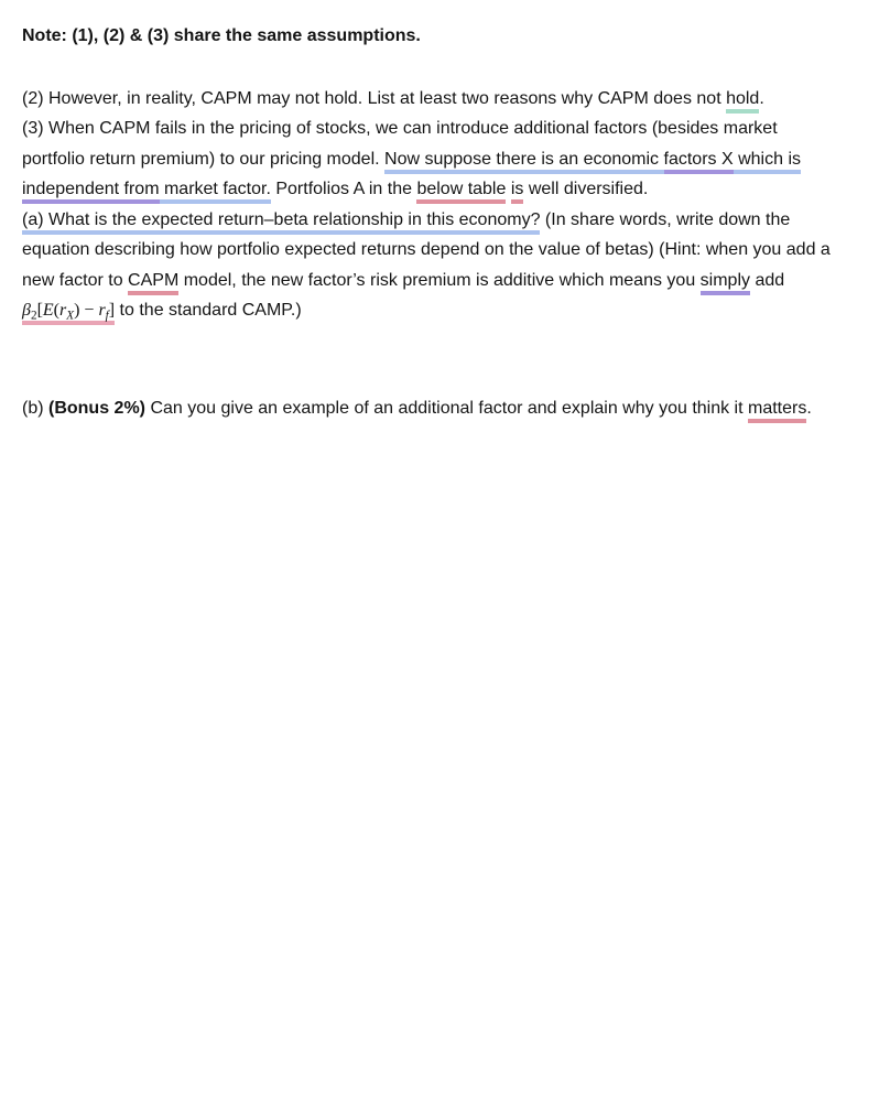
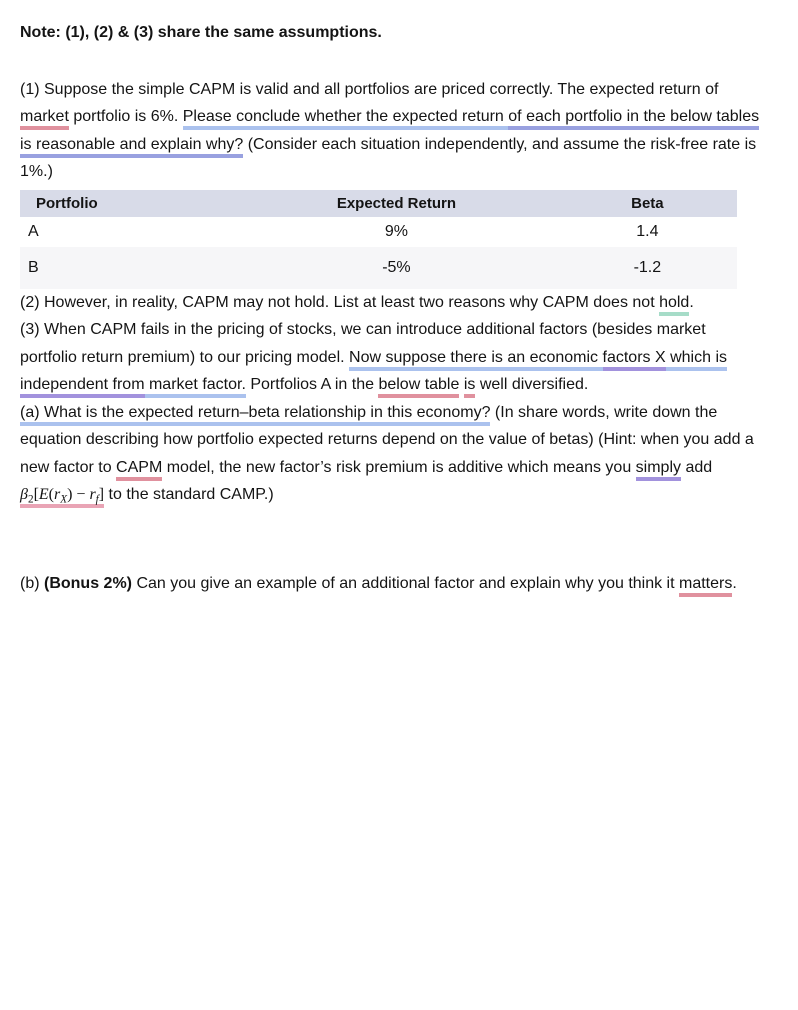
  Note: (1), (2) & (3) share the same assumptions.
+ (1) Suppose the simple CAPM is valid and all portfolios are priced correctly. The expected return of market portfolio is 6%. Please conclude whether the expected return of each portfolio in the below tables is reasonable and explain why? (Consider each situation independently, and assume the risk-free rate is 1%.)
+ Portfolio	Expected Return	Beta
+ A	9%	1.4
+ B	-5%	-1.2
  (2) However, in reality, CAPM may not hold. List at least two reasons why CAPM does not hold.
  (3) When CAPM fails in the pricing of stocks, we can introduce additional factors (besides market portfolio return premium) to our pricing model. Now suppose there is an economic factors X which is independent from market factor. Portfolios A in the below table is well diversified.
  (a) What is the expected return–beta relationship in this economy? (In share words, write down the equation describing how portfolio expected returns depend on the value of betas) (Hint: when you add a new factor to CAPM model, the new factor’s risk premium is additive which means you simply add β2[E(rX) − rf] to the standard CAMP.)
  (b) (Bonus 2%) Can you give an example of an additional factor and explain why you think it matters.
